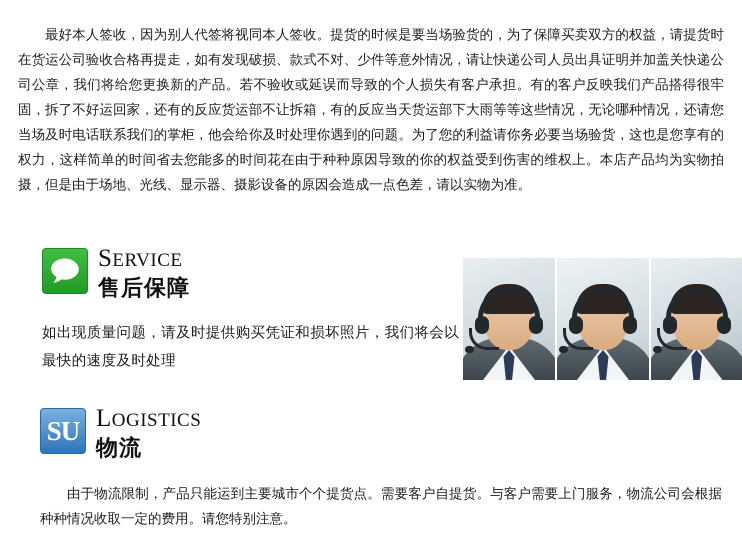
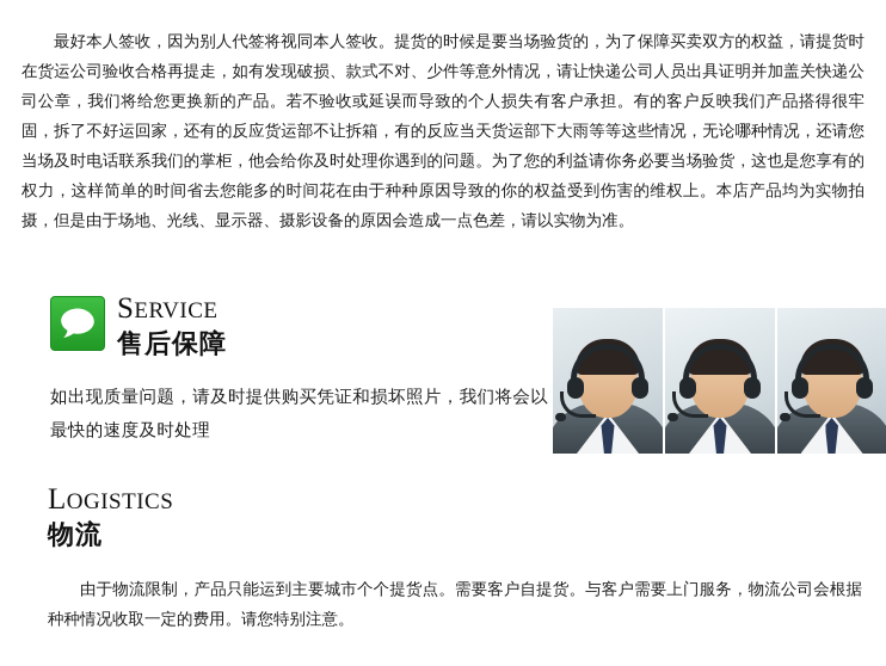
  最好本人签收，因为别人代签将视同本人签收。提货的时候是要当场验货的，为了保障买卖双方的权益，请提货时在货运公司验收合格再提走，如有发现破损、款式不对、少件等意外情况，请让快递公司人员出具证明并加盖关快递公司公章，我们将给您更换新的产品。若不验收或延误而导致的个人损失有客户承担。有的客户反映我们产品搭得很牢固，拆了不好运回家，还有的反应货运部不让拆箱，有的反应当天货运部下大雨等等这些情况，无论哪种情况，还请您当场及时电话联系我们的掌柜，他会给你及时处理你遇到的问题。为了您的利益请你务必要当场验货，这也是您享有的权力，这样简单的时间省去您能多的时间花在由于种种原因导致的你的权益受到伤害的维权上。本店产品均为实物拍摄，但是由于场地、光线、显示器、摄影设备的原因会造成一点色差，请以实物为准。
  SERVICE
  售后保障
  如出现质量问题，请及时提供购买凭证和损坏照片，我们将会以最快的速度及时处理
- SU
  LOGISTICS
  物流
  由于物流限制，产品只能运到主要城市个个提货点。需要客户自提货。与客户需要上门服务，物流公司会根据种种情况收取一定的费用。请您特别注意。
